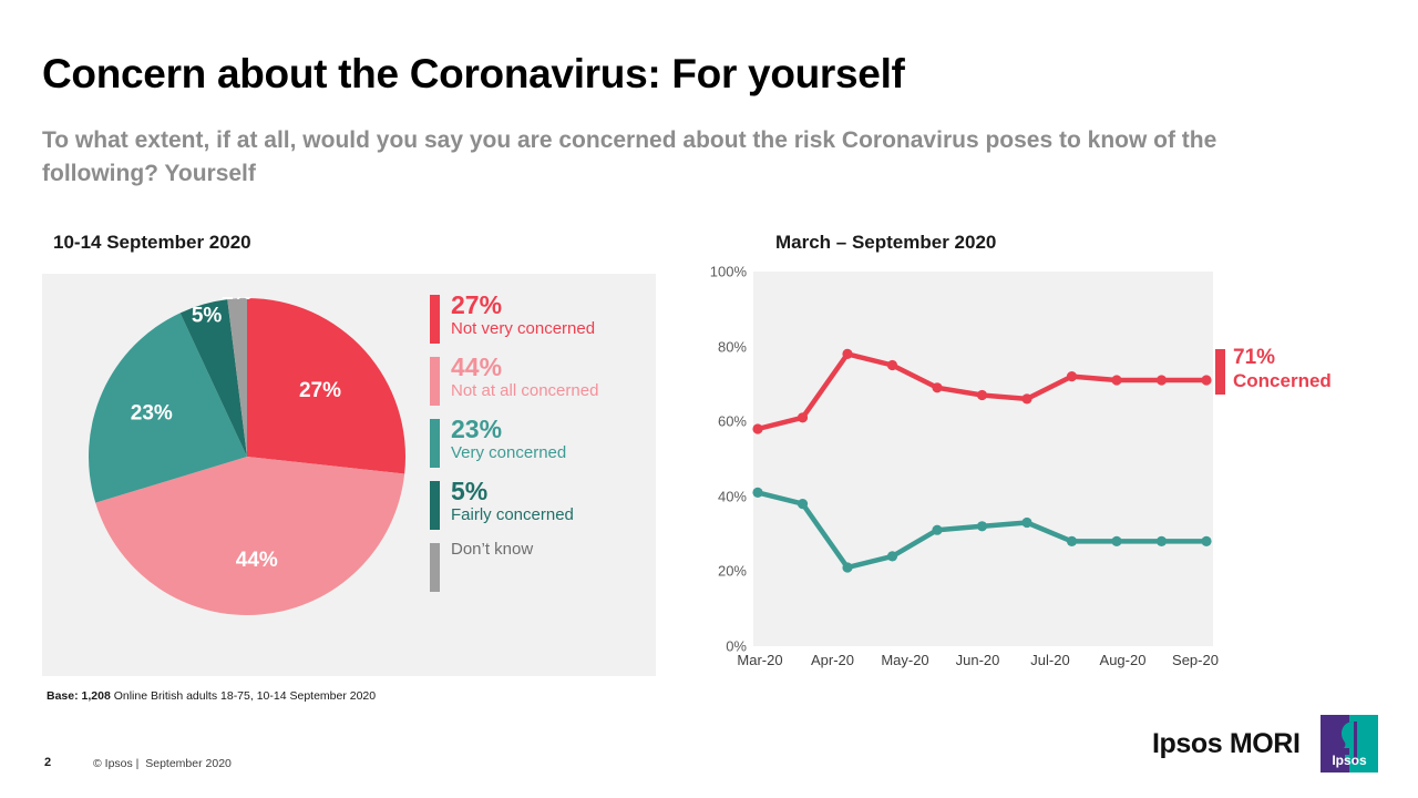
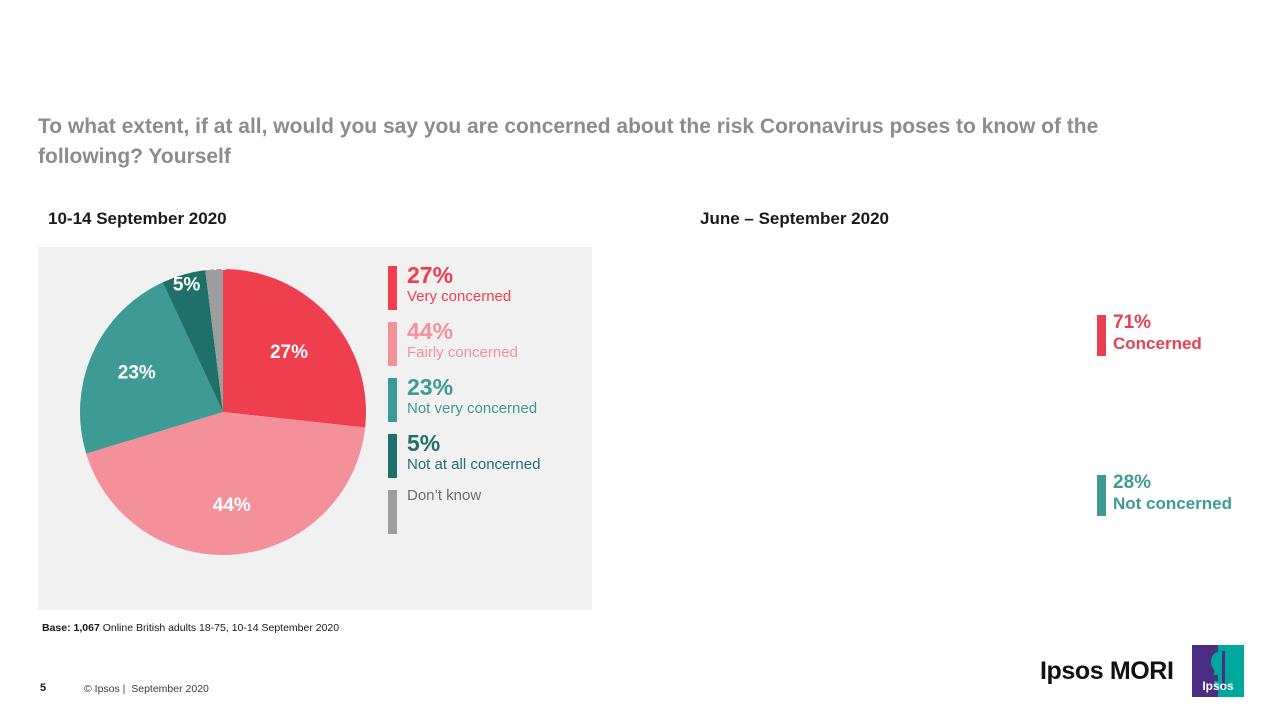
- Concern about the Coronavirus: For yourself
  To what extent, if at all, would you say you are concerned about the risk Coronavirus poses to know of the following? Yourself
  10-14 September 2020
  27%
  44%
  23%
  5%
  27%
- Not very concerned
+ Very concerned
  44%
- Not at all concerned
+ Fairly concerned
  23%
- Very concerned
+ Not very concerned
  5%
- Fairly concerned
+ Not at all concerned
  Don’t know
- Base: 1,208 Online British adults 18-75, 10-14 September 2020
+ Base: 1,067 Online British adults 18-75, 10-14 September 2020
- March – September 2020
+ June – September 2020
- 0%
- 20%
- 40%
- 60%
- 80%
- 100%
- Mar-20
- Apr-20
- May-20
- Jun-20
- Jul-20
- Aug-20
- Sep-20
  71%
  Concerned
+ 28%
+ Not concerned
- 2
+ 5
  © Ipsos | September 2020
  Ipsos MORI
  Ipsos
